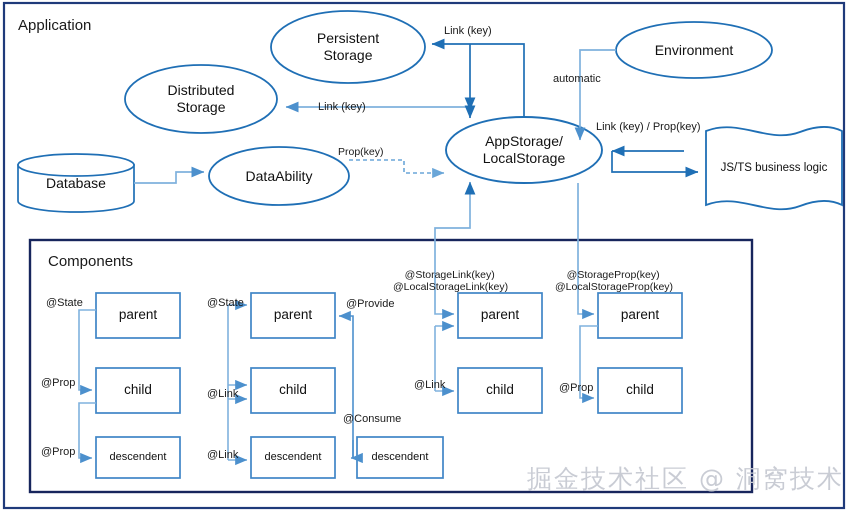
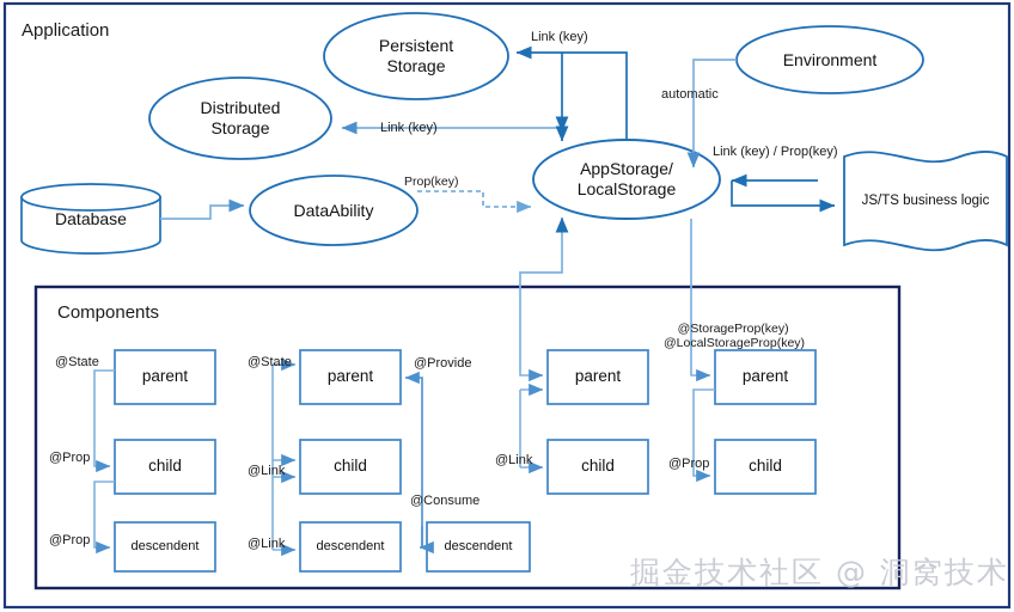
  Application
  Components
  Persistent
  Storage
  Distributed
  Storage
  Database
  DataAbility
  AppStorage/
  LocalStorage
  Environment
  JS/TS business logic
  Link (key)
  Link (key)
  Prop(key)
  automatic
  Link (key) / Prop(key)
- @StorageLink(key)
- @LocalStorageLink(key)
  @StorageProp(key)
  @LocalStorageProp(key)
  parent
  child
  descendent
  @State
  @Prop
  @Prop
  parent
  child
  descendent
  descendent
  @State
  @Link
  @Link
  @Provide
  @Consume
  parent
  child
  @Link
  parent
  child
  @Prop
  掘金技术社区 @ 洞窝技术
